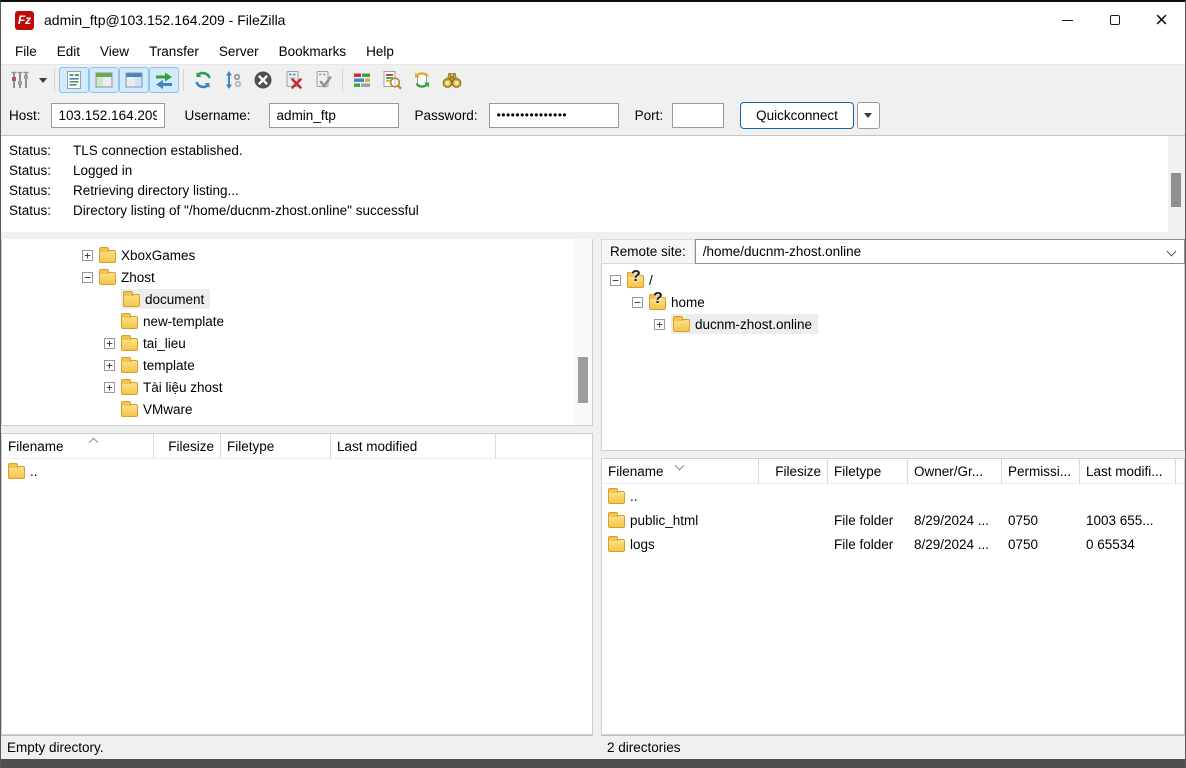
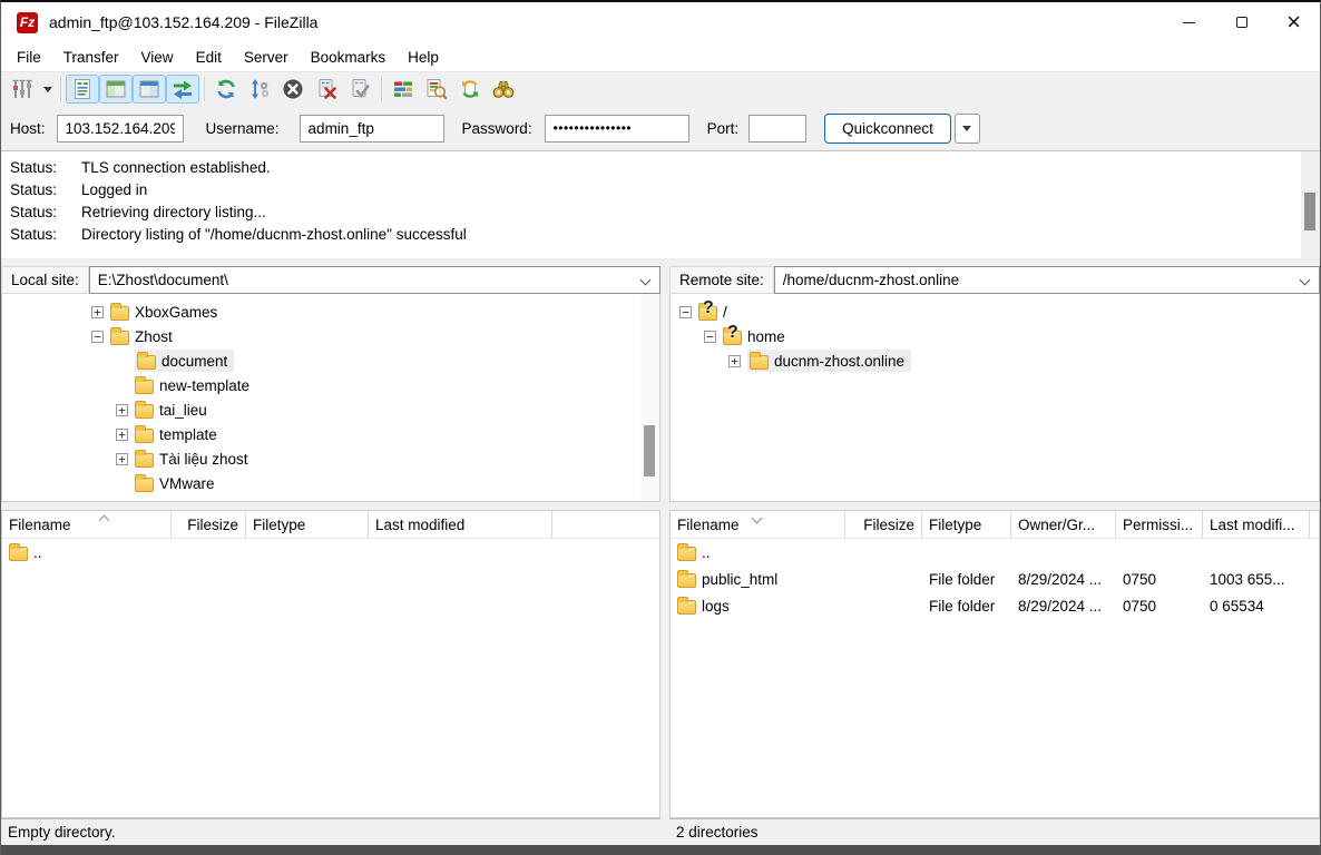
  Fz
  admin_ftp@103.152.164.209 - FileZilla
  File
- Edit
+ Transfer
  View
- Transfer
+ Edit
  Server
  Bookmarks
  Help
  Host:
  103.152.164.209
  Username:
  admin_ftp
  Password:
  •••••••••••••••
  Port:
  Quickconnect
  Status:
  TLS connection established.
  Status:
  Logged in
  Status:
  Retrieving directory listing...
  Status:
  Directory listing of "/home/ducnm-zhost.online" successful
+ Local site:
+ E:\Zhost\document\
  +
  XboxGames
  −
  Zhost
  document
  new-template
  +
  tai_lieu
  +
  template
  +
  Tài liệu zhost
  VMware
  Filename
  Filesize
  Filetype
  Last modified
  ..
  Empty directory.
  Remote site:
  /home/ducnm-zhost.online
  −
  /
  −
  home
  +
  ducnm-zhost.online
  Filename
  Filesize
  Filetype
  Owner/Gr...
  Permissi...
  Last modifi...
  ..
  public_html
  File folder
  8/29/2024 ...
  0750
  1003 655...
  logs
  File folder
  8/29/2024 ...
  0750
  0 65534
  2 directories
